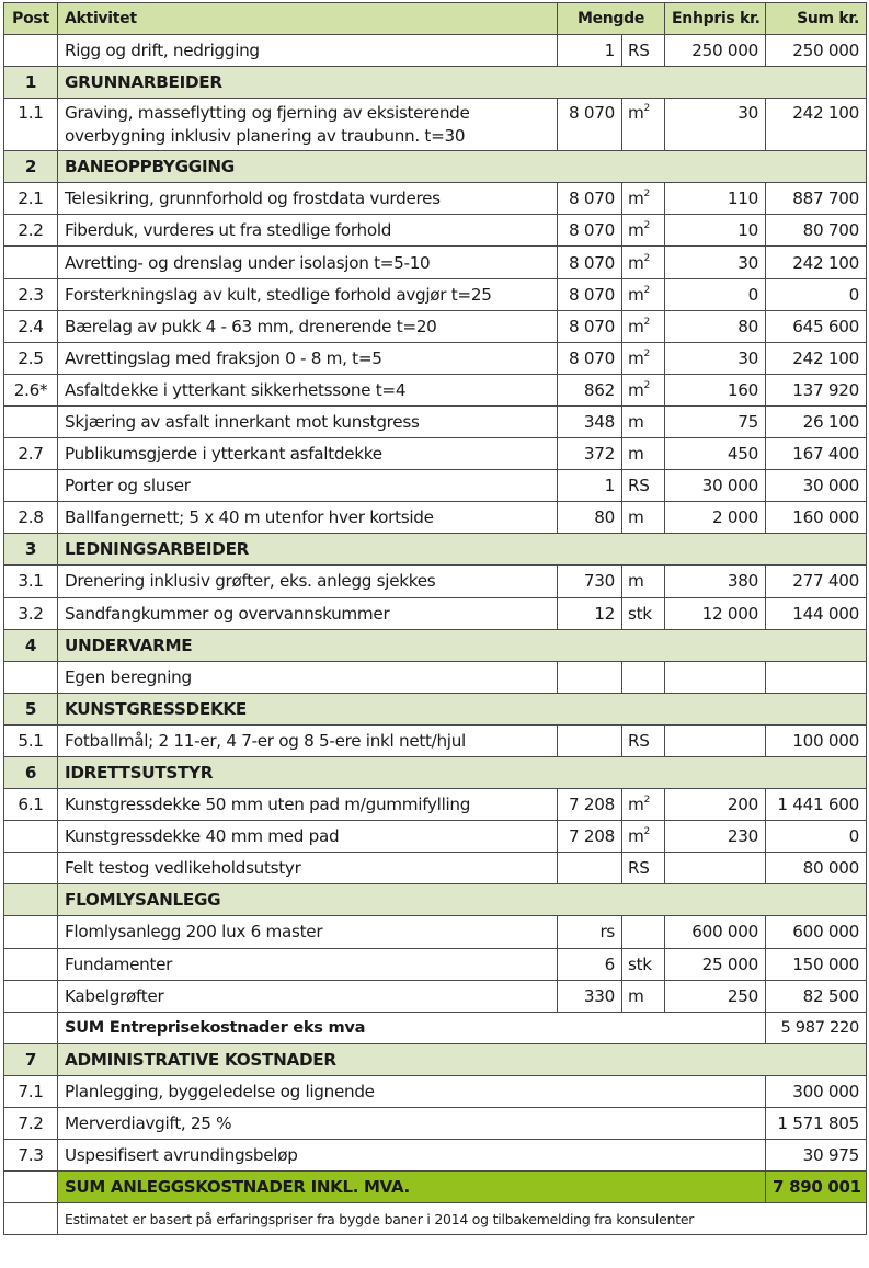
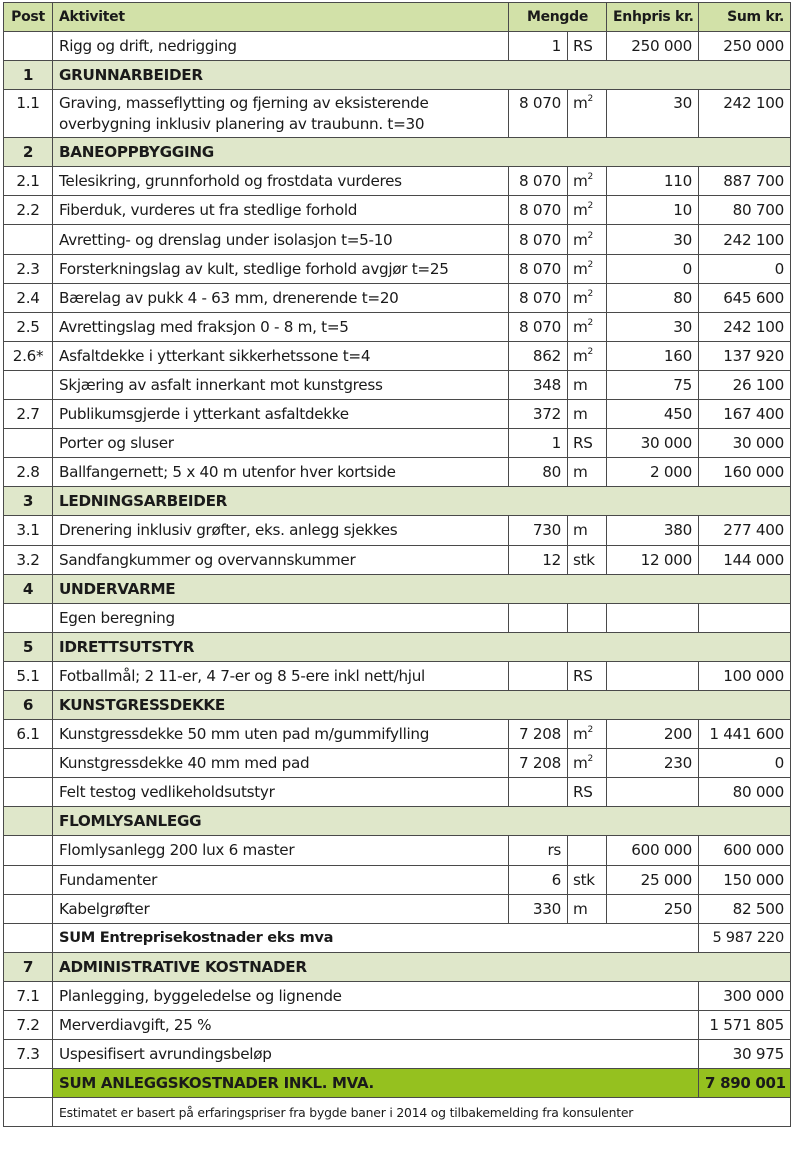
  Post	Aktivitet	Mengde	Enhpris kr.	Sum kr.
  	Rigg og drift, nedrigging	1	RS	250 000	250 000
  1	GRUNNARBEIDER
  1.1	Graving, masseflytting og fjerning av eksisterende overbygning inklusiv planering av traubunn. t=30	8 070	m2	30	242 100
  2	BANEOPPBYGGING
  2.1	Telesikring, grunnforhold og frostdata vurderes	8 070	m2	110	887 700
  2.2	Fiberduk, vurderes ut fra stedlige forhold	8 070	m2	10	80 700
  	Avretting- og drenslag under isolasjon t=5-10	8 070	m2	30	242 100
  2.3	Forsterkningslag av kult, stedlige forhold avgjør t=25	8 070	m2	0	0
  2.4	Bærelag av pukk 4 - 63 mm, drenerende t=20	8 070	m2	80	645 600
  2.5	Avrettingslag med fraksjon 0 - 8 m, t=5	8 070	m2	30	242 100
  2.6*	Asfaltdekke i ytterkant sikkerhetssone t=4	862	m2	160	137 920
  	Skjæring av asfalt innerkant mot kunstgress	348	m	75	26 100
  2.7	Publikumsgjerde i ytterkant asfaltdekke	372	m	450	167 400
  	Porter og sluser	1	RS	30 000	30 000
  2.8	Ballfangernett; 5 x 40 m utenfor hver kortside	80	m	2 000	160 000
  3	LEDNINGSARBEIDER
  3.1	Drenering inklusiv grøfter, eks. anlegg sjekkes	730	m	380	277 400
  3.2	Sandfangkummer og overvannskummer	12	stk	12 000	144 000
  4	UNDERVARME
  	Egen beregning
- 5	KUNSTGRESSDEKKE
+ 5	IDRETTSUTSTYR
  5.1	Fotballmål; 2 11-er, 4 7-er og 8 5-ere inkl nett/hjul		RS		100 000
- 6	IDRETTSUTSTYR
+ 6	KUNSTGRESSDEKKE
  6.1	Kunstgressdekke 50 mm uten pad m/gummifylling	7 208	m2	200	1 441 600
  	Kunstgressdekke 40 mm med pad	7 208	m2	230	0
  	Felt testog vedlikeholdsutstyr		RS		80 000
  	FLOMLYSANLEGG
  	Flomlysanlegg 200 lux 6 master	rs		600 000	600 000
  	Fundamenter	6	stk	25 000	150 000
  	Kabelgrøfter	330	m	250	82 500
  	SUM Entreprisekostnader eks mva	5 987 220
  7	ADMINISTRATIVE KOSTNADER
  7.1	Planlegging, byggeledelse og lignende	300 000
  7.2	Merverdiavgift, 25 %	1 571 805
  7.3	Uspesifisert avrundingsbeløp	30 975
  	SUM ANLEGGSKOSTNADER INKL. MVA.	7 890 001
  	Estimatet er basert på erfaringspriser fra bygde baner i 2014 og tilbakemelding fra konsulenter
